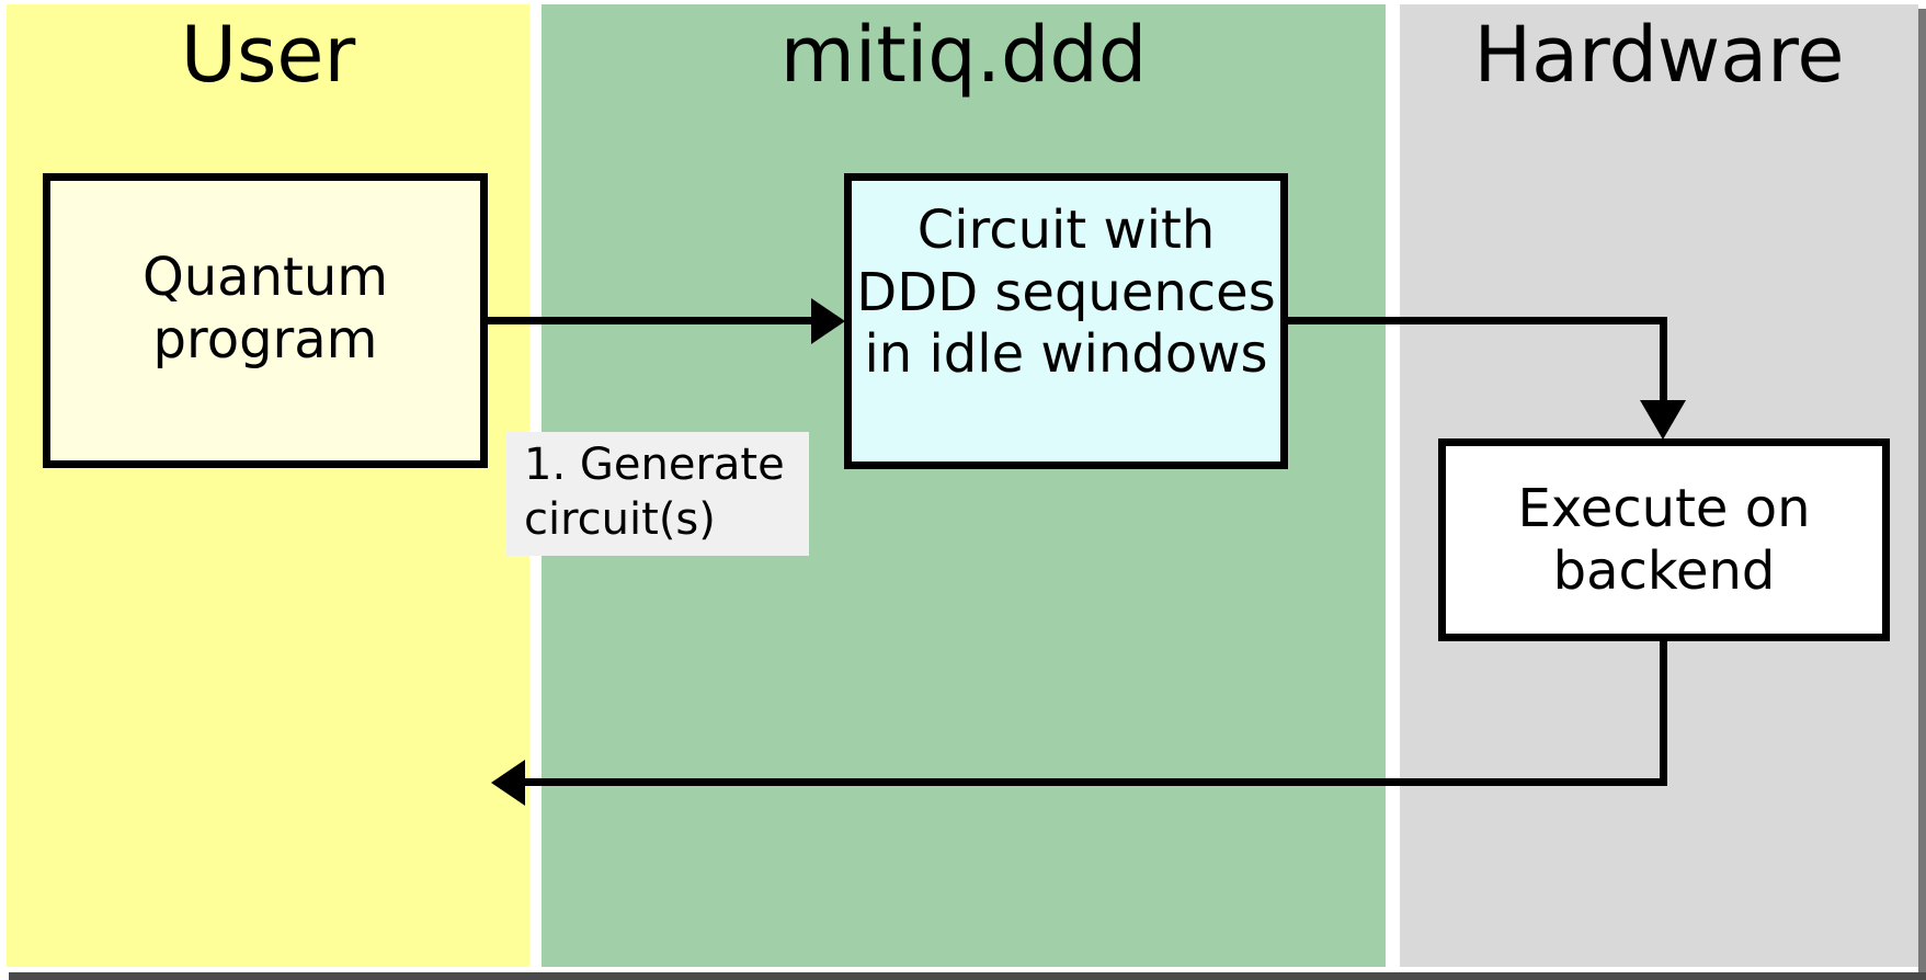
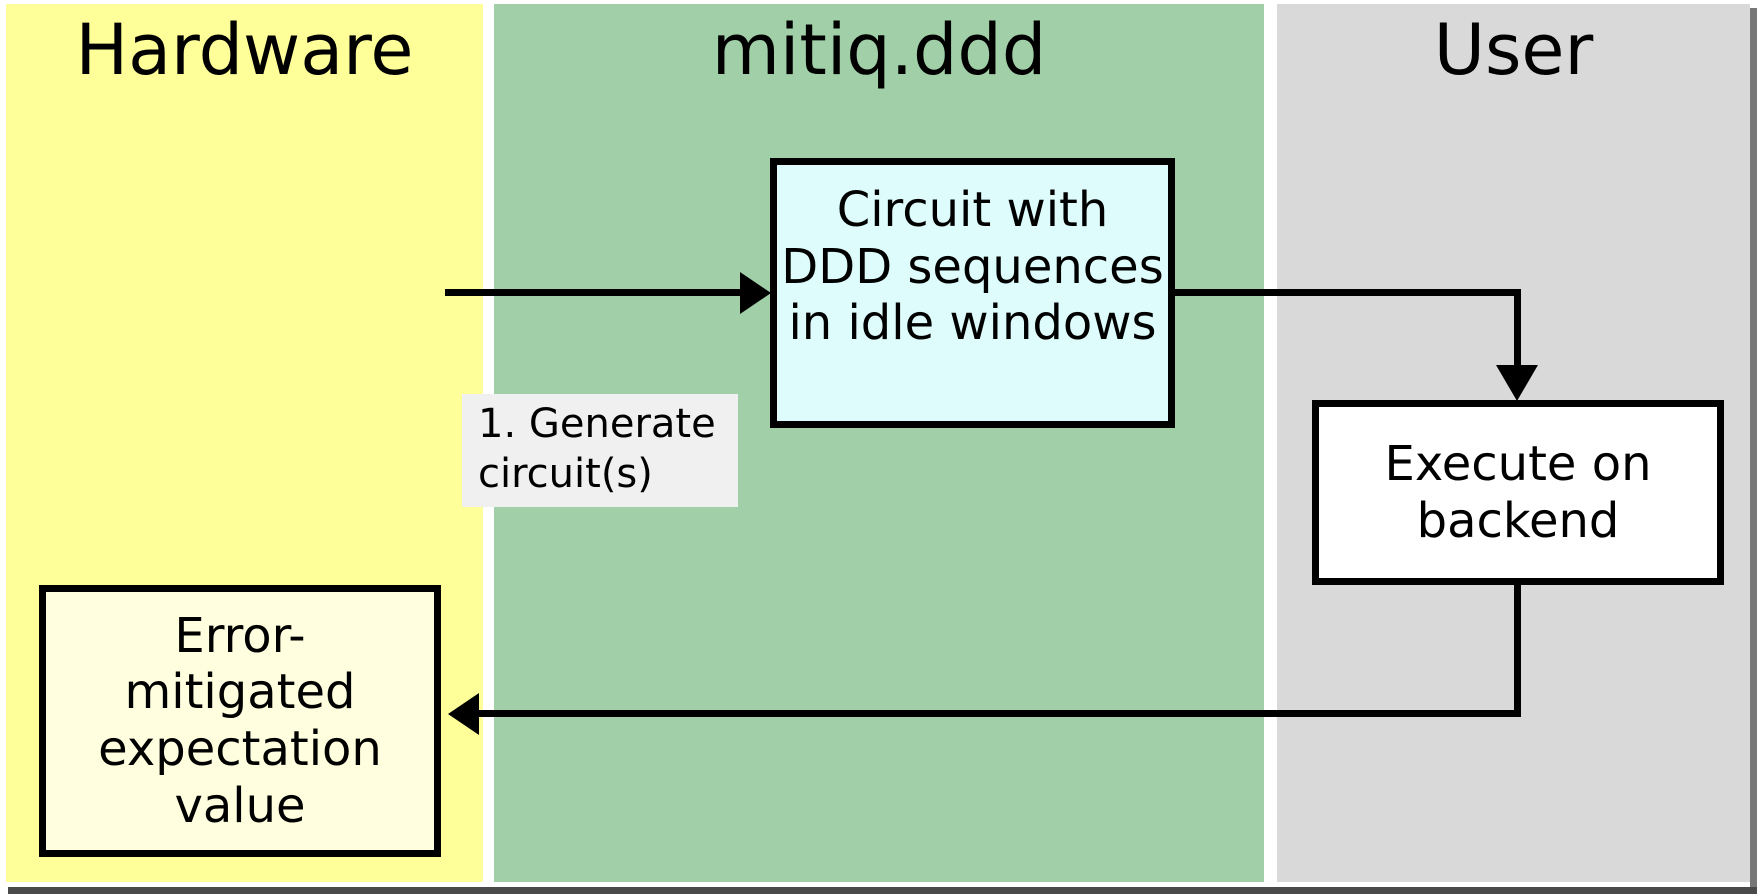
- User
+ Hardware
  mitiq.ddd
- Hardware
+ User
- Quantum
- program
  Circuit with
  DDD sequences
  in idle windows
  Execute on
  backend
+ Error-
+ mitigated
+ expectation
+ value
  1. Generate
  circuit(s)
